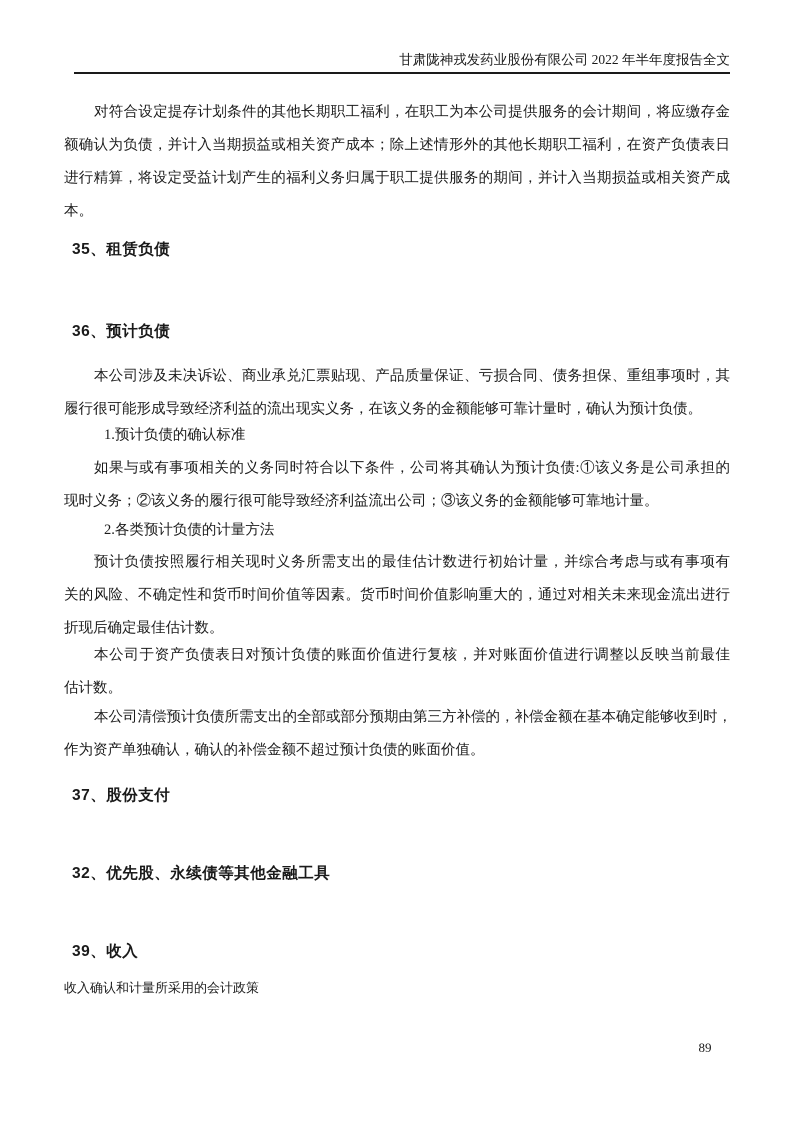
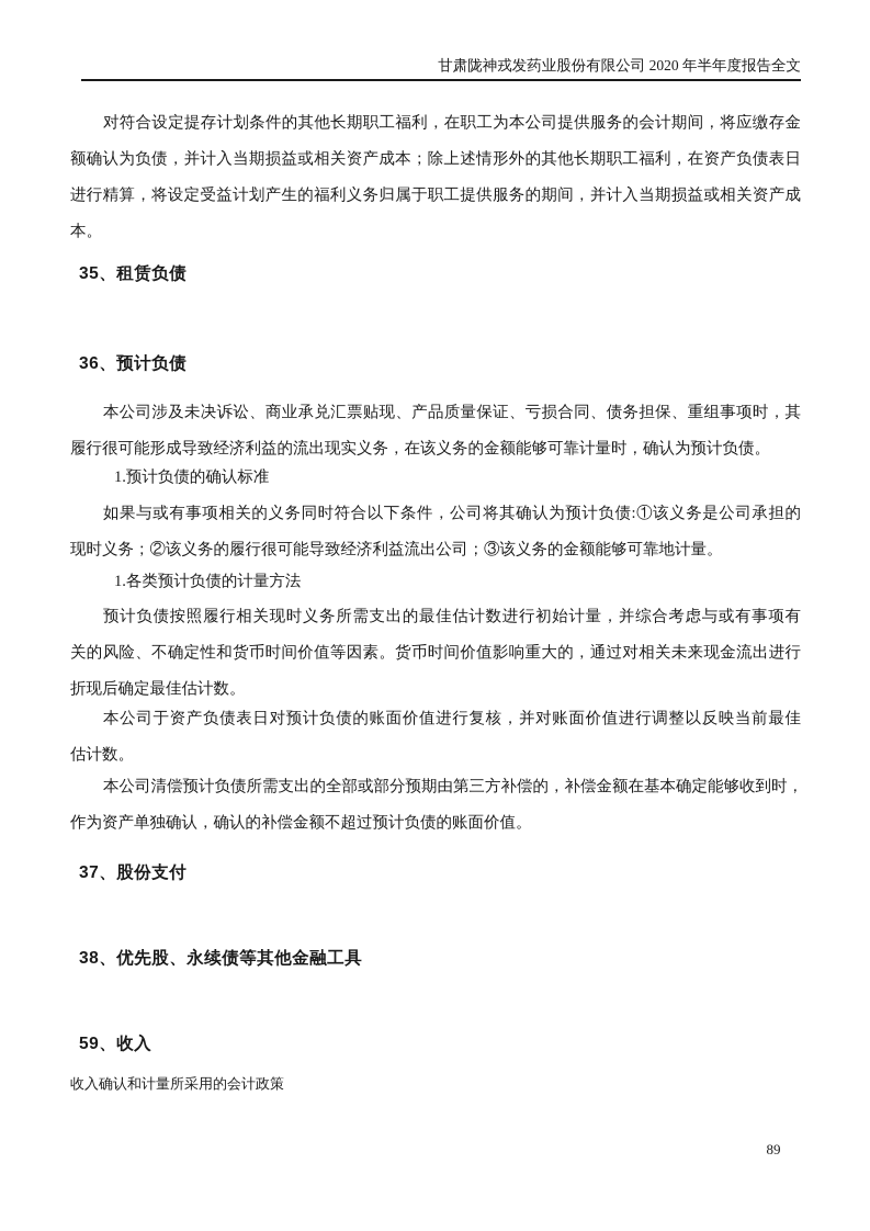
- 甘肃陇神戎发药业股份有限公司 2022 年半年度报告全文
+ 甘肃陇神戎发药业股份有限公司 2020 年半年度报告全文
  对符合设定提存计划条件的其他长期职工福利，在职工为本公司提供服务的会计期间，将应缴存金
  额确认为负债，并计入当期损益或相关资产成本；除上述情形外的其他长期职工福利，在资产负债表日
  进行精算，将设定受益计划产生的福利义务归属于职工提供服务的期间，并计入当期损益或相关资产成
  本。
  35、租赁负债
  36、预计负债
  本公司涉及未决诉讼、商业承兑汇票贴现、产品质量保证、亏损合同、债务担保、重组事项时，其
  履行很可能形成导致经济利益的流出现实义务，在该义务的金额能够可靠计量时，确认为预计负债。
  1.预计负债的确认标准
  如果与或有事项相关的义务同时符合以下条件，公司将其确认为预计负债:①该义务是公司承担的
  现时义务；②该义务的履行很可能导致经济利益流出公司；③该义务的金额能够可靠地计量。
- 2.各类预计负债的计量方法
+ 1.各类预计负债的计量方法
  预计负债按照履行相关现时义务所需支出的最佳估计数进行初始计量，并综合考虑与或有事项有
  关的风险、不确定性和货币时间价值等因素。货币时间价值影响重大的，通过对相关未来现金流出进行
  折现后确定最佳估计数。
  本公司于资产负债表日对预计负债的账面价值进行复核，并对账面价值进行调整以反映当前最佳
  估计数。
  本公司清偿预计负债所需支出的全部或部分预期由第三方补偿的，补偿金额在基本确定能够收到时，
  作为资产单独确认，确认的补偿金额不超过预计负债的账面价值。
  37、股份支付
- 32、优先股、永续债等其他金融工具
+ 38、优先股、永续债等其他金融工具
- 39、收入
+ 59、收入
  收入确认和计量所采用的会计政策
  89
